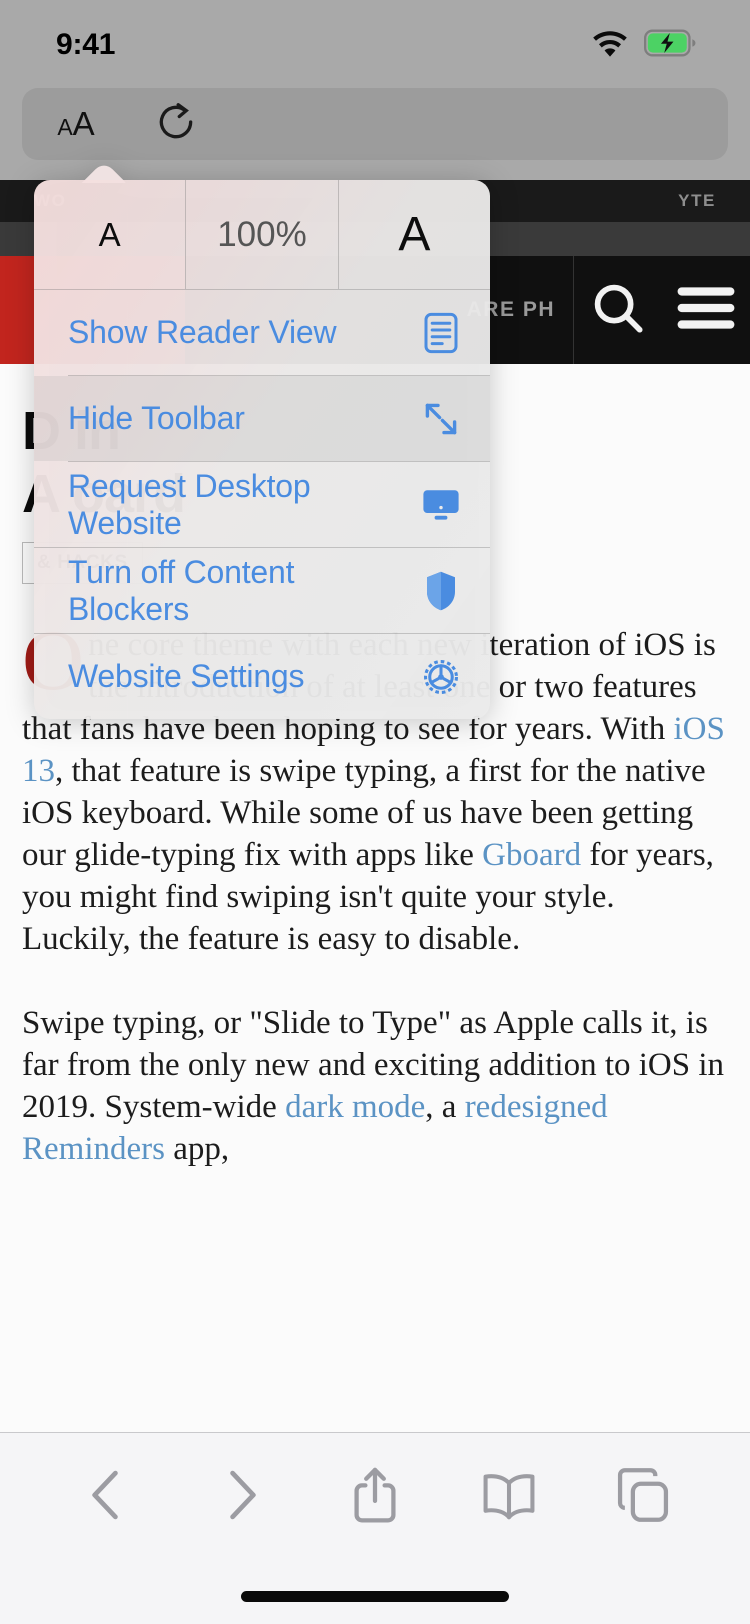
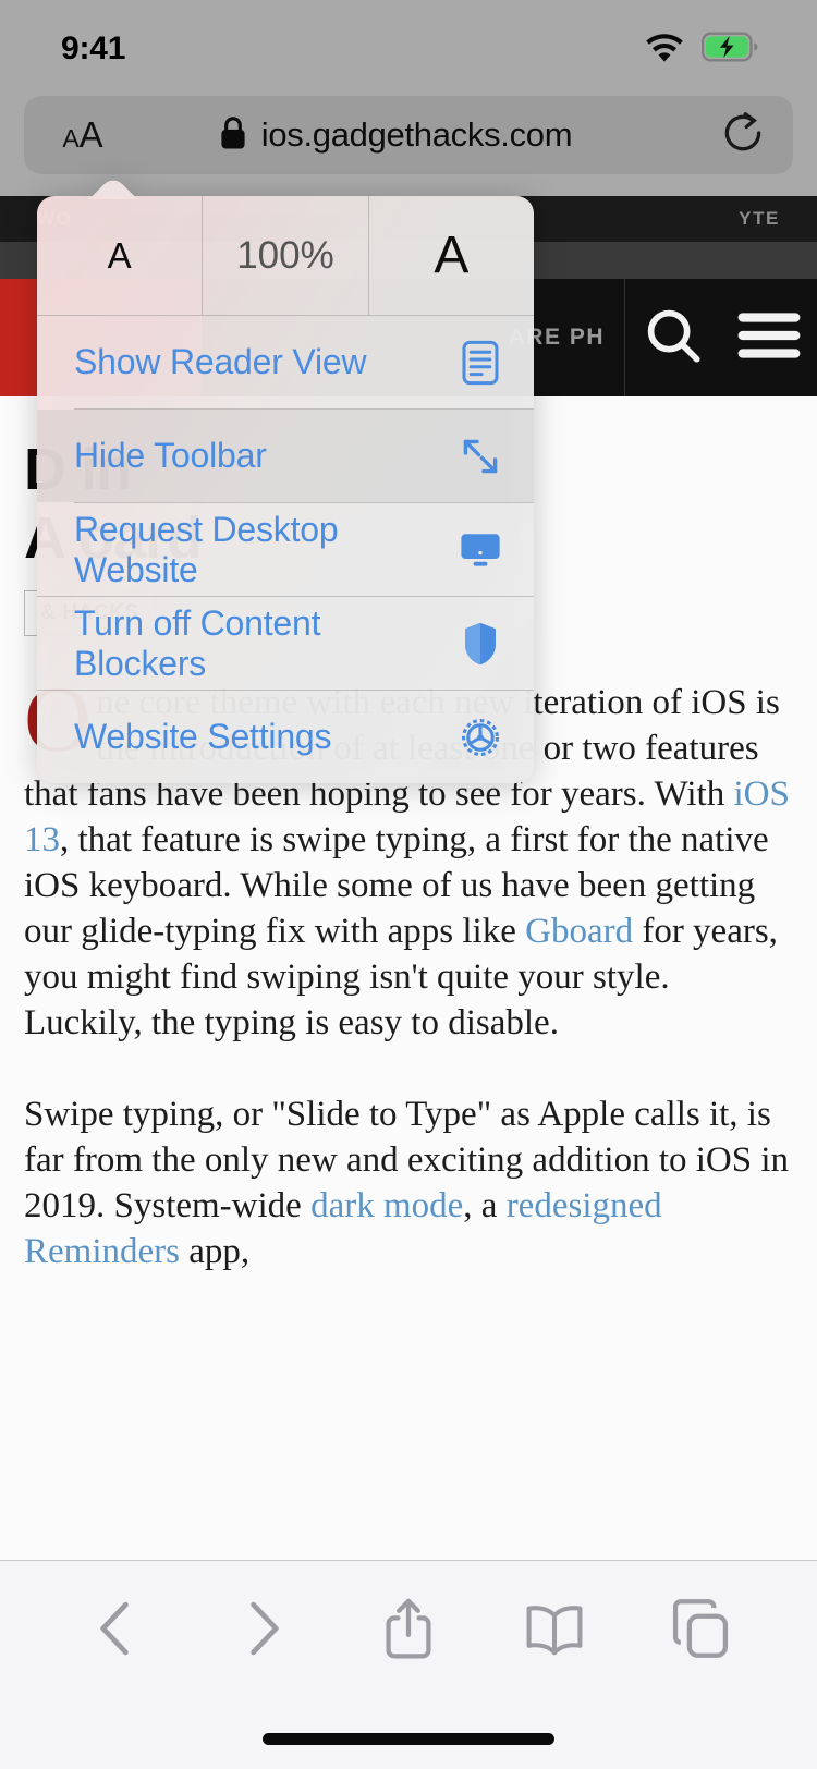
  YTE
  RE PH
- teration of iOS is or two features that fans have been hoping to see for years. With iOS 13, that feature is swipe typing, a first for the native iOS keyboard. While some of us have been getting our glide-typing fix with apps like Gboard for years, you might find swiping isn't quite your style. Luckily, the feature is easy to disable.
+ teration of iOS is or two features that fans have been hoping to see for years. With iOS 13, that feature is swipe typing, a first for the native iOS keyboard. While some of us have been getting our glide-typing fix with apps like Gboard for years, you might find swiping isn't quite your style. Luckily, the typing is easy to disable.
  Swipe typing, or "Slide to Type" as Apple calls it, is far from the only new and exciting addition to iOS in 2019. System-wide dark mode, a redesigned Reminders app,
  9:41
  A
  A
+ ios.gadgethacks.com
  A
  100%
  A
  Show Reader View
  Hide Toolbar
  Request Desktop Website
  Turn off Content Blockers
  Website Settings
